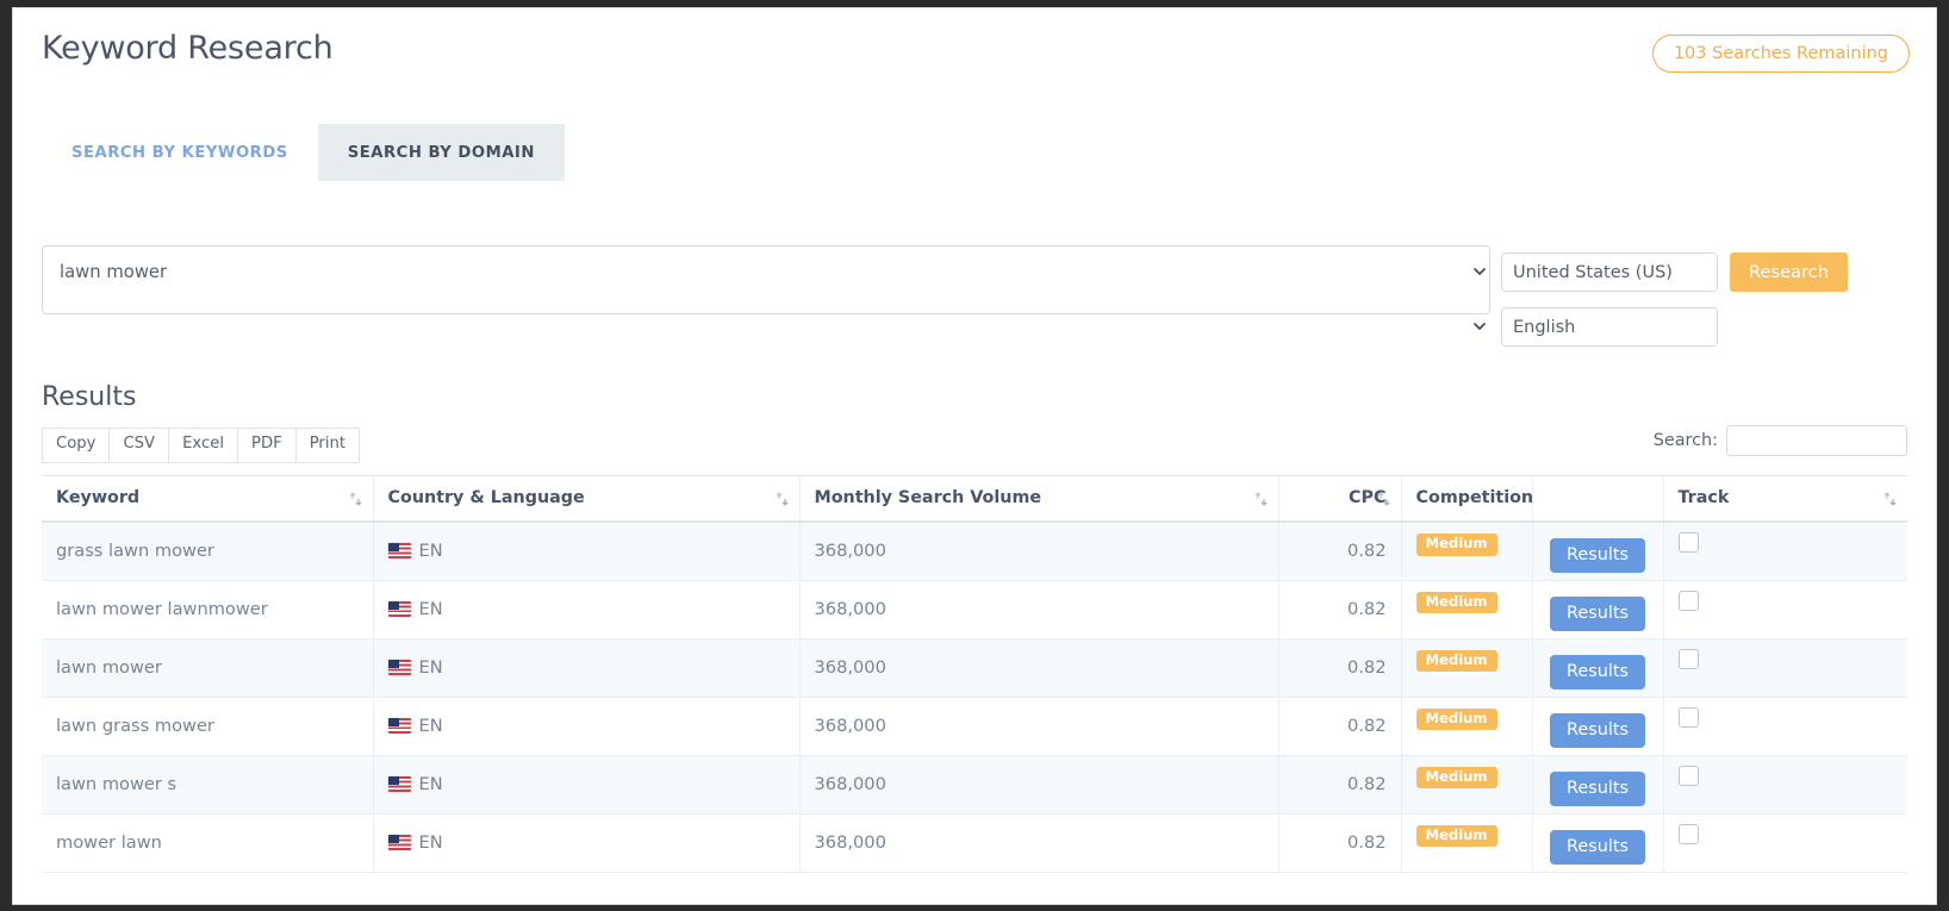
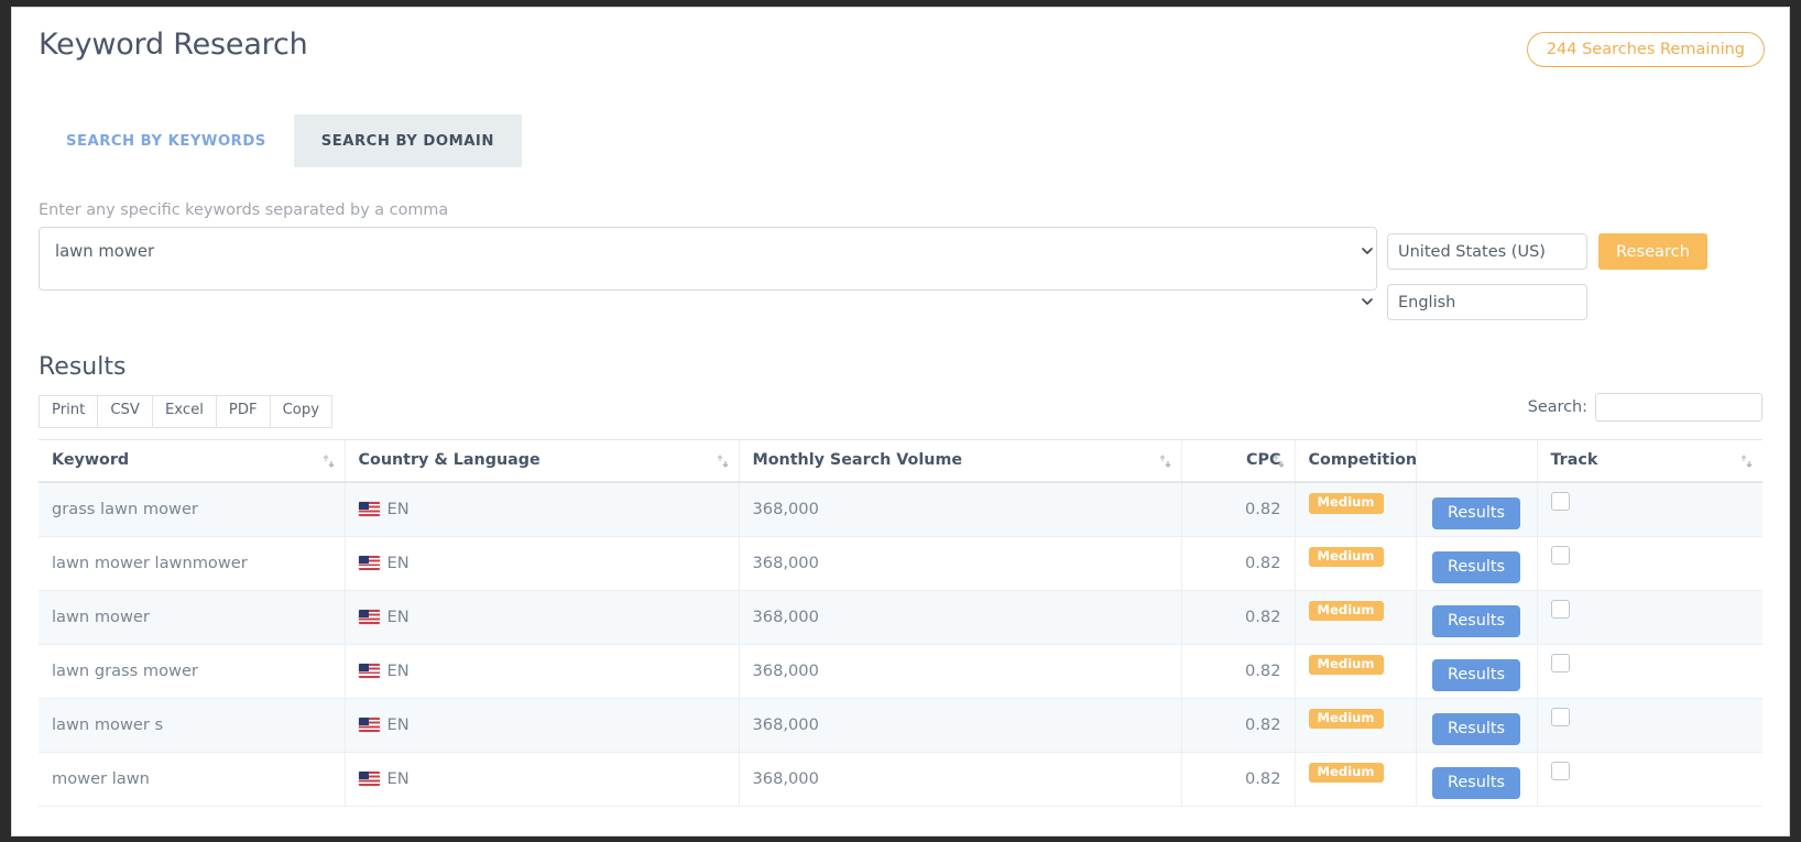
  Keyword Research
- 103 Searches Remaining
+ 244 Searches Remaining
  SEARCH BY KEYWORDS
  SEARCH BY DOMAIN
+ Enter any specific keywords separated by a comma
  lawn mower
  United States (US)
  English
  Research
  Results
- Copy
+ Print
  CSV
  Excel
  PDF
- Print
+ Copy
  Search:
  Keyword	Country & Language	Monthly Search Volume	CP	Competition		Track
  grass lawn mower	EN	368,000	0.82	Medium	Results
  lawn mower lawnmower	EN	368,000	0.82	Medium	Results
  lawn mower	EN	368,000	0.82	Medium	Results
  lawn grass mower	EN	368,000	0.82	Medium	Results
  lawn mower s	EN	368,000	0.82	Medium	Results
  mower lawn	EN	368,000	0.82	Medium	Results
